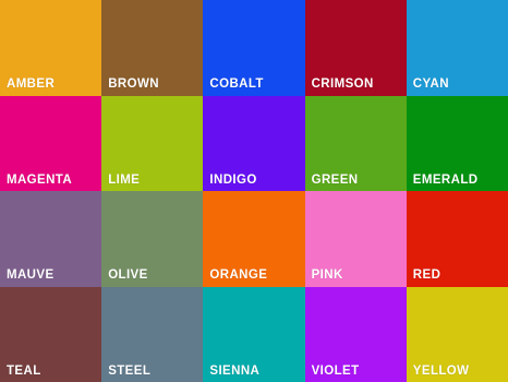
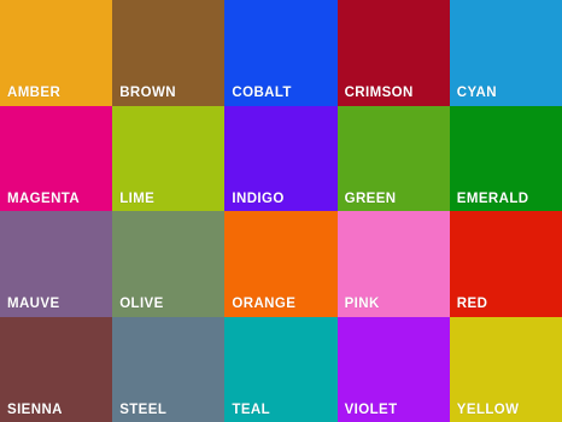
  AMBER
  BROWN
  COBALT
  CRIMSON
  CYAN
  MAGENTA
  LIME
  INDIGO
  GREEN
  EMERALD
  MAUVE
  OLIVE
  ORANGE
  PINK
  RED
- TEAL
+ SIENNA
  STEEL
- SIENNA
+ TEAL
  VIOLET
  YELLOW
